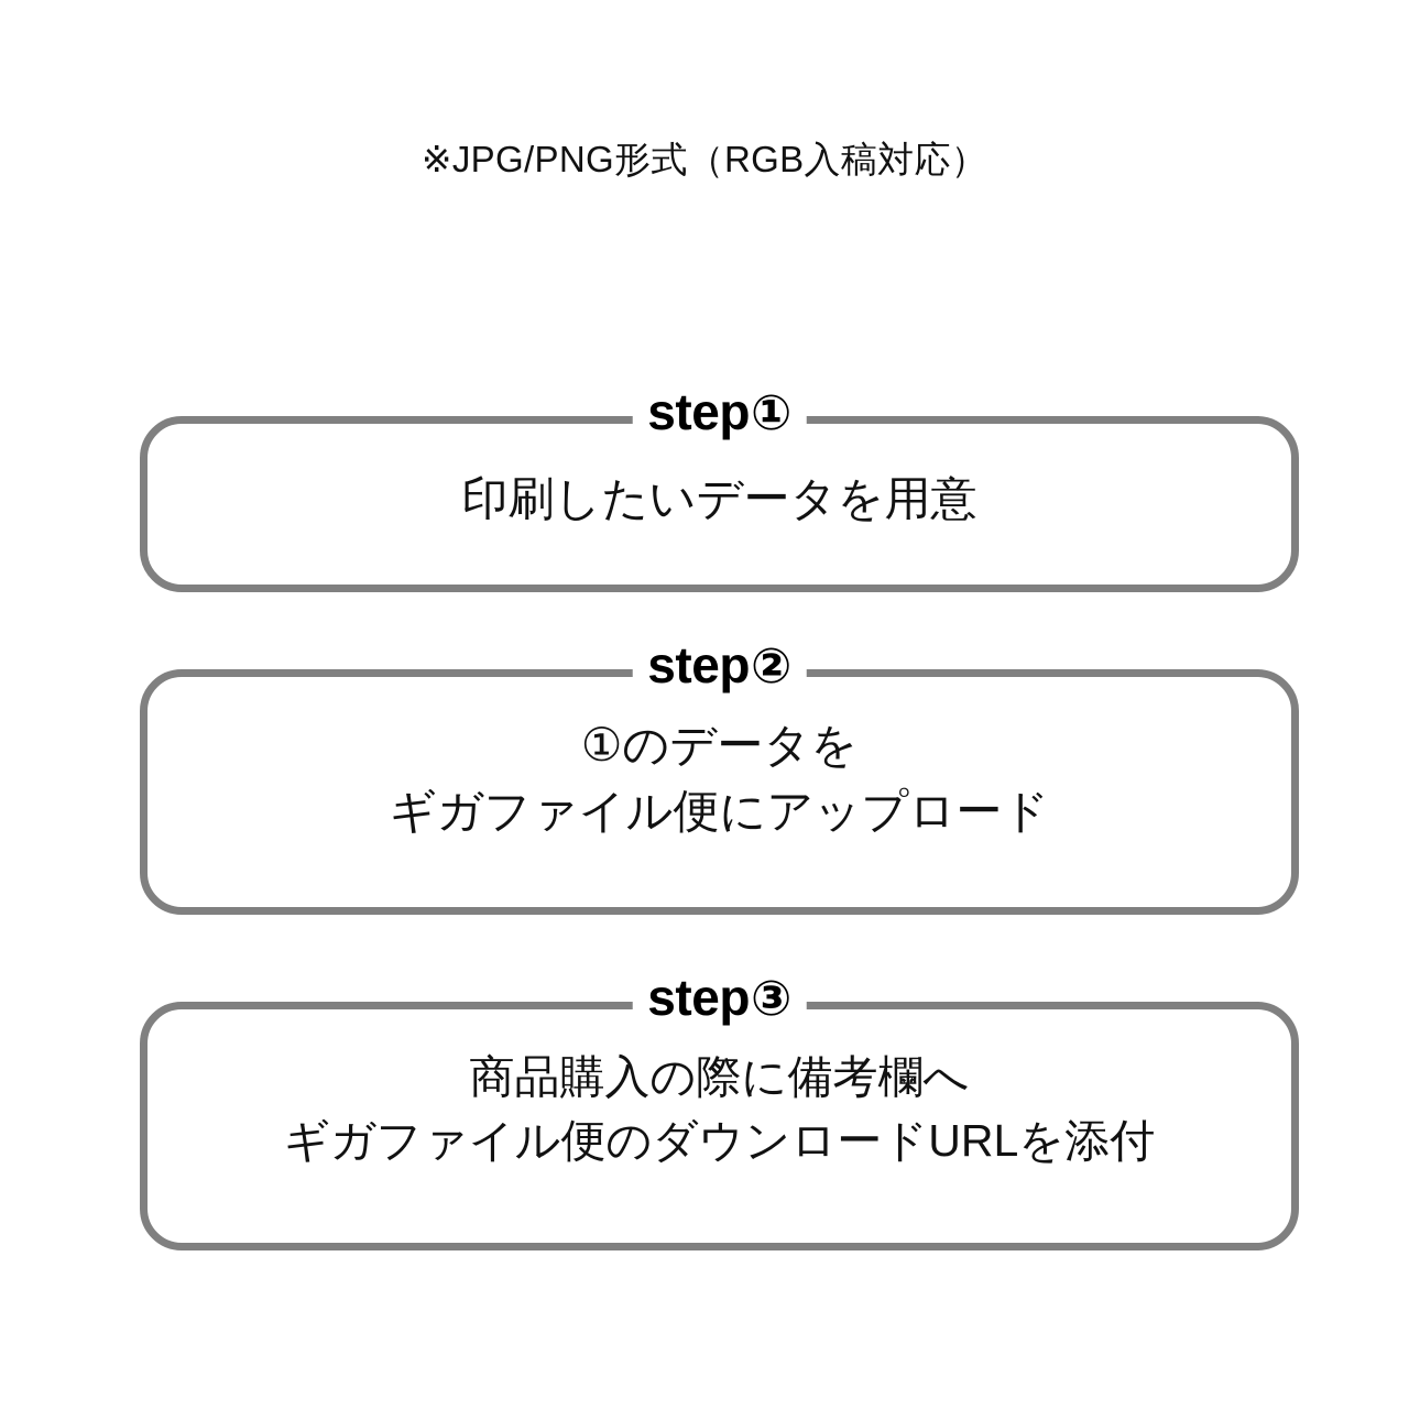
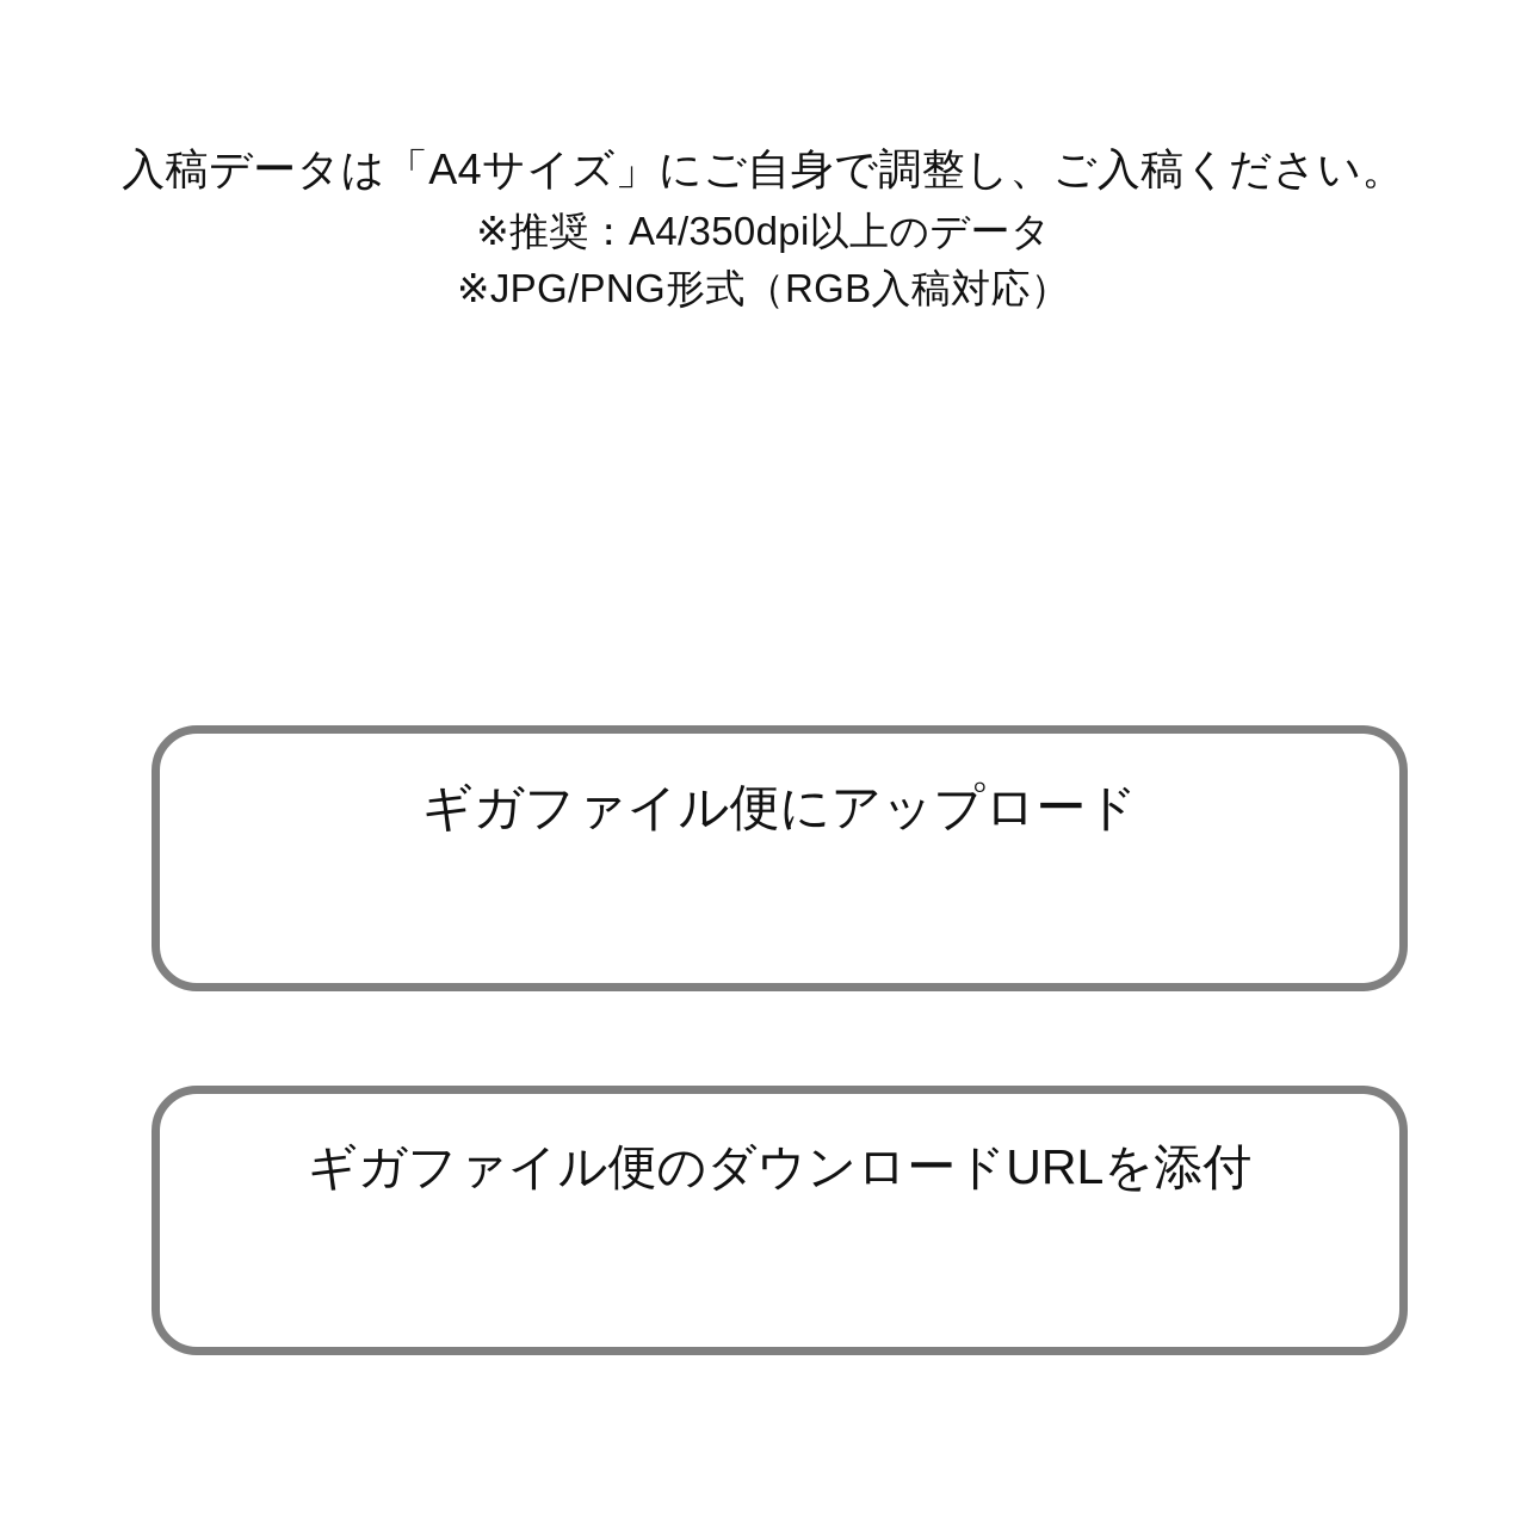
+ 入稿データは「A4サイズ」にご自身で調整し、ご入稿ください。
+ ※推奨：A4/350dpi以上のデータ
  ※JPG/PNG形式（RGB入稿対応）
- step①
- 印刷したいデータを用意
- step②
- ①のデータを
  ギガファイル便にアップロード
- step③
- 商品購入の際に備考欄へ
  ギガファイル便のダウンロードURLを添付
